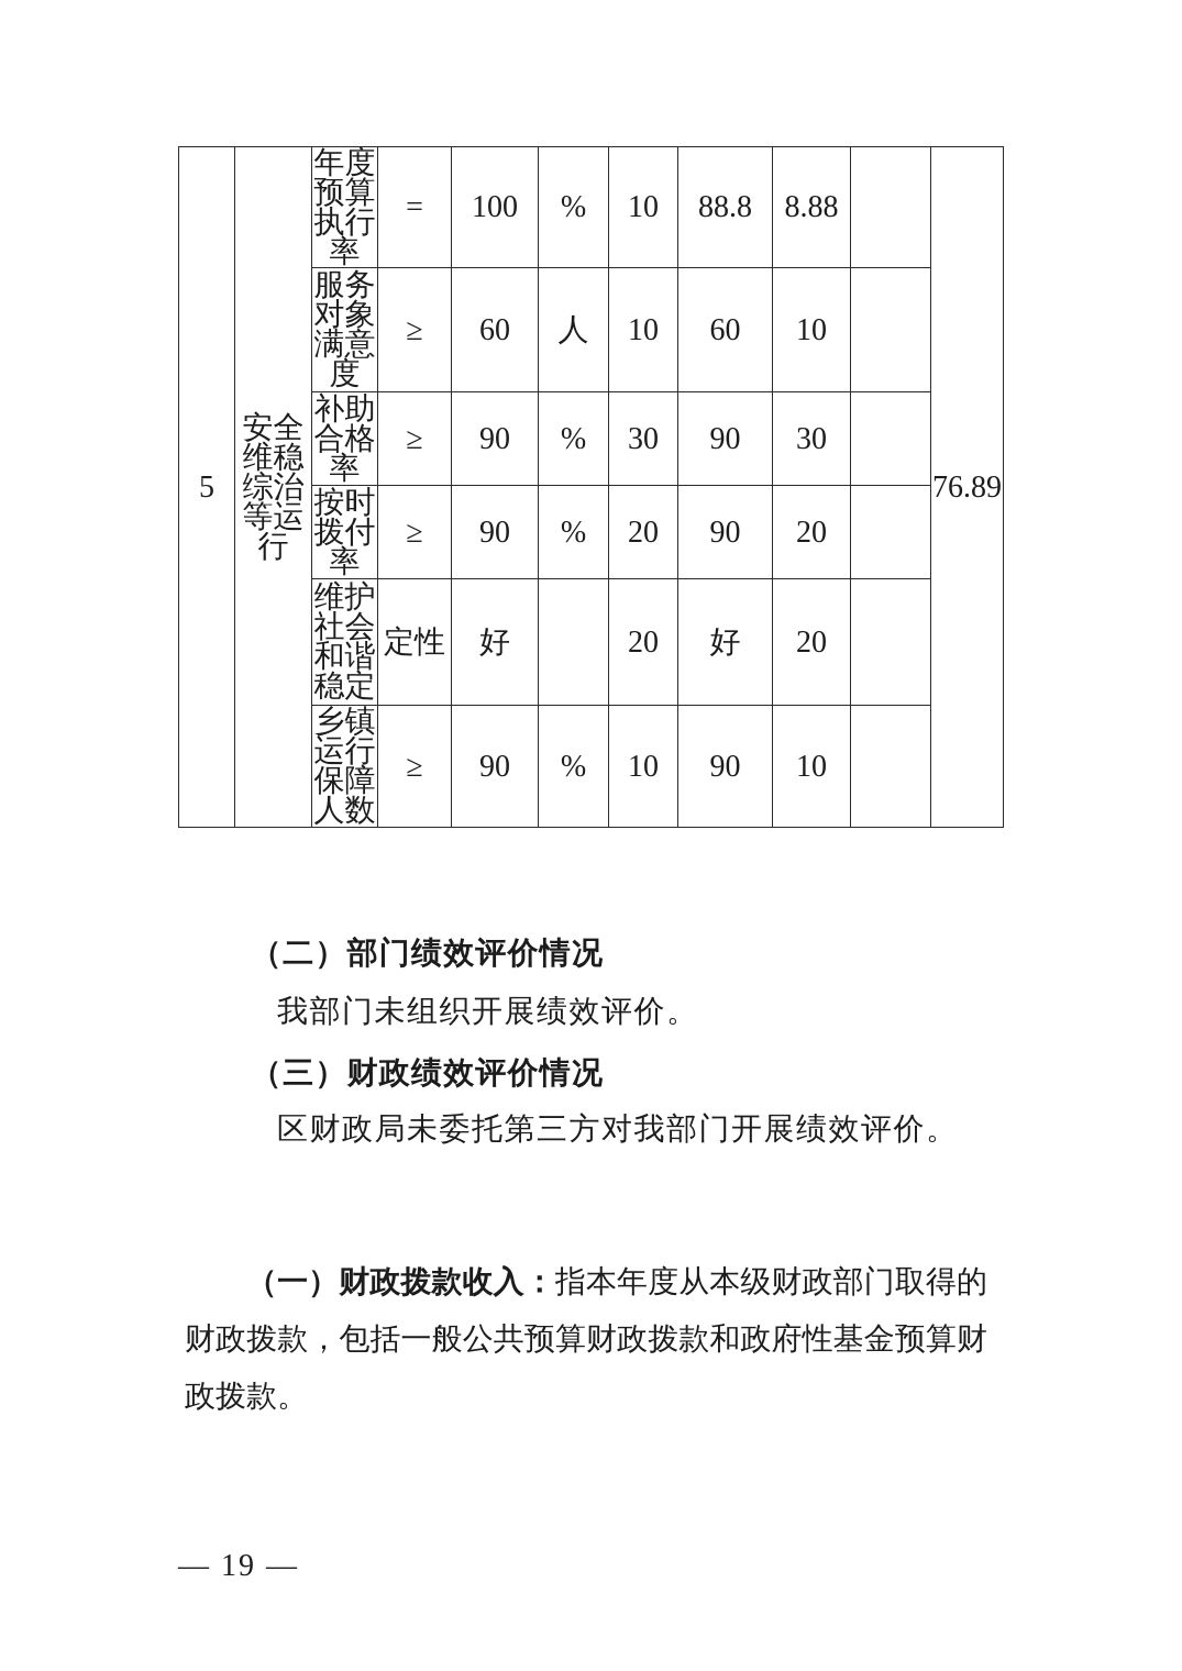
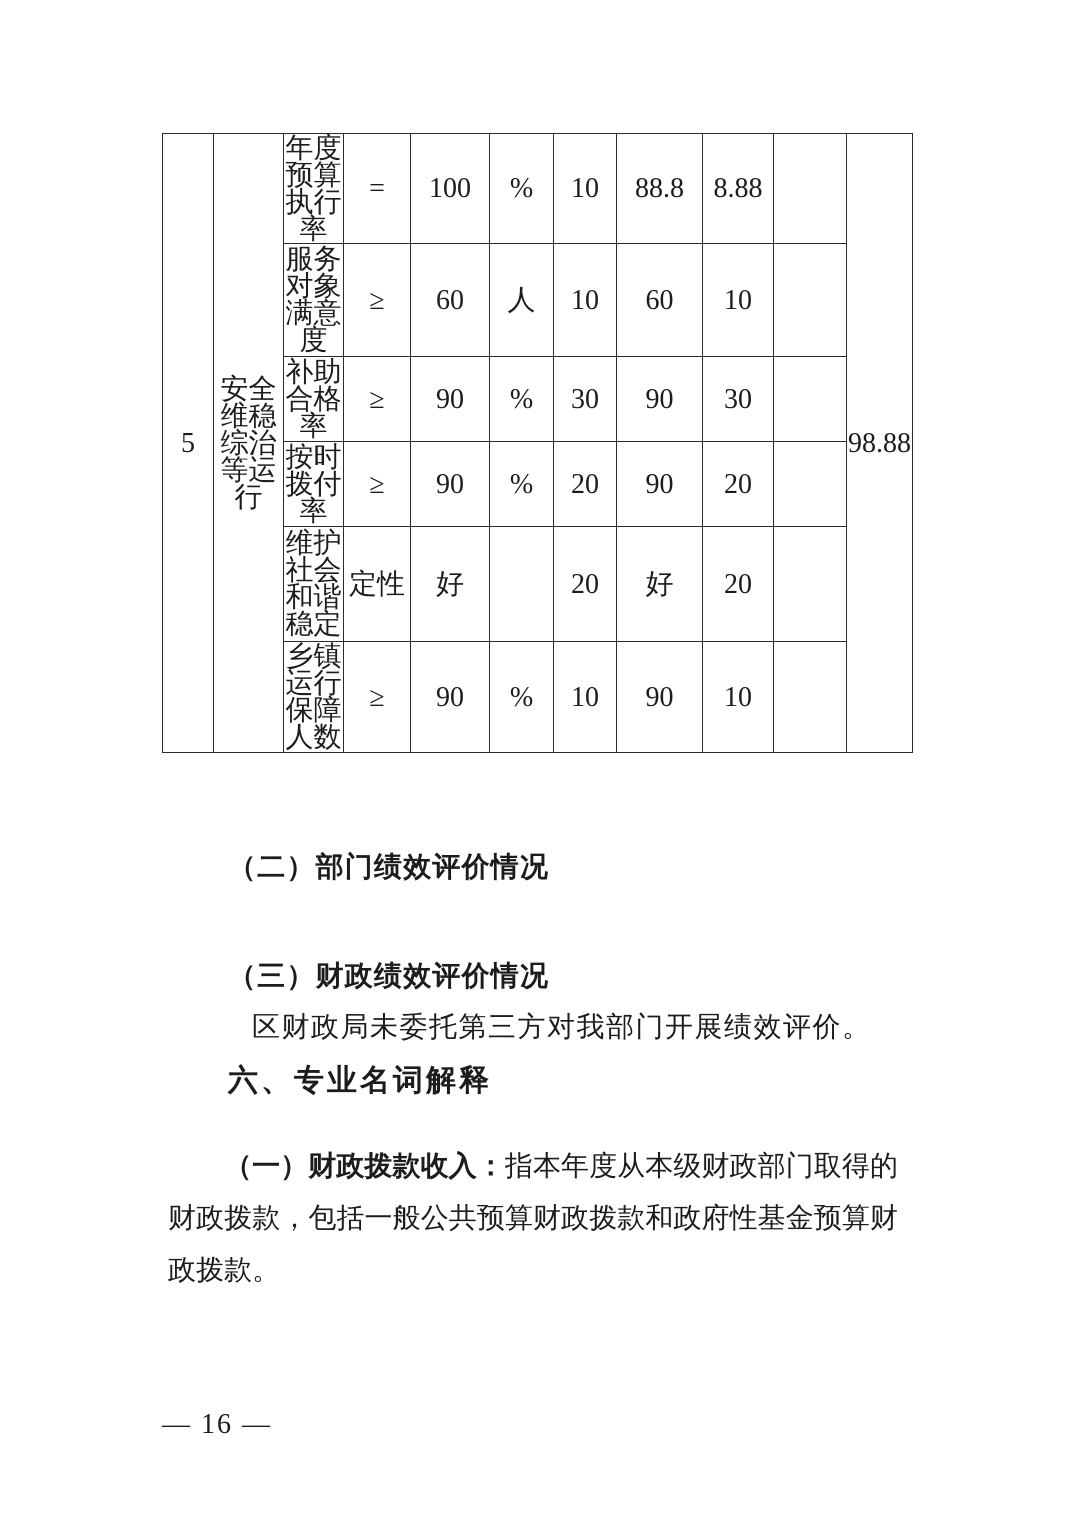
- 5	安全 维稳 综治 等运 行	年度 预算 执行 率	=	100	%	10	88.8	8.88		76.89
+ 5	安全 维稳 综治 等运 行	年度 预算 执行 率	=	100	%	10	88.8	8.88		98.88
  服务 对象 满意 度	≥	60	人	10	60	10
  补助 合格 率	≥	90	%	30	90	30
  按时 拨付 率	≥	90	%	20	90	20
  维护 社会 和谐 稳定	定性	好		20	好	20
  乡镇 运行 保障 人数	≥	90	%	10	90	10
  （二）部门绩效评价情况
- 我部门未组织开展绩效评价。
  （三）财政绩效评价情况
  区财政局未委托第三方对我部门开展绩效评价。
+ 六、专业名词解释
  （一）财政拨款收入：指本年度从本级财政部门取得的财政拨款，包括一般公共预算财政拨款和政府性基金预算财政拨款。
- — 19 —
+ — 16 —
